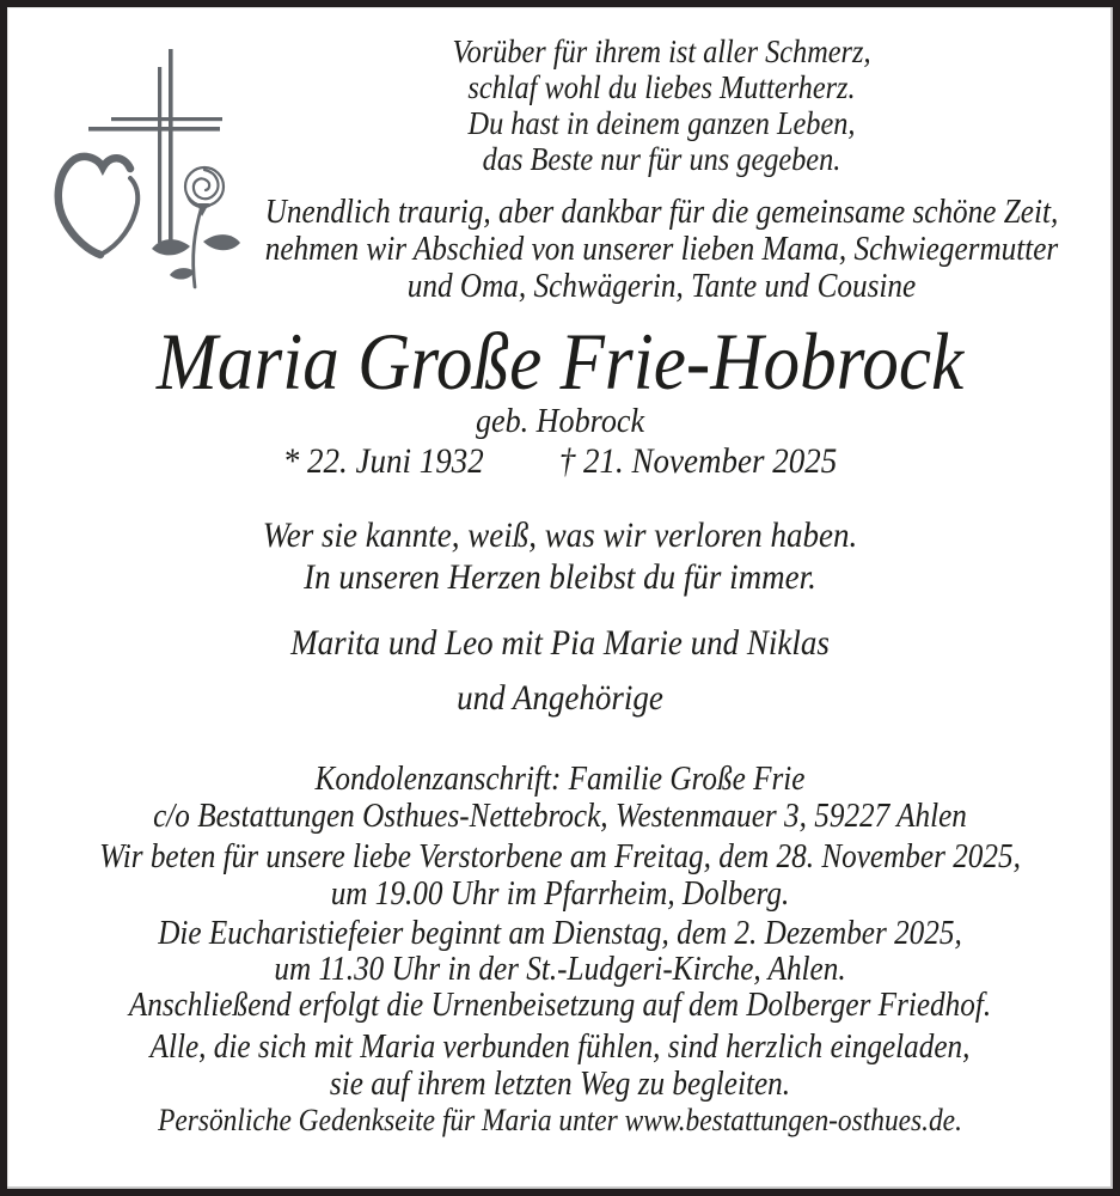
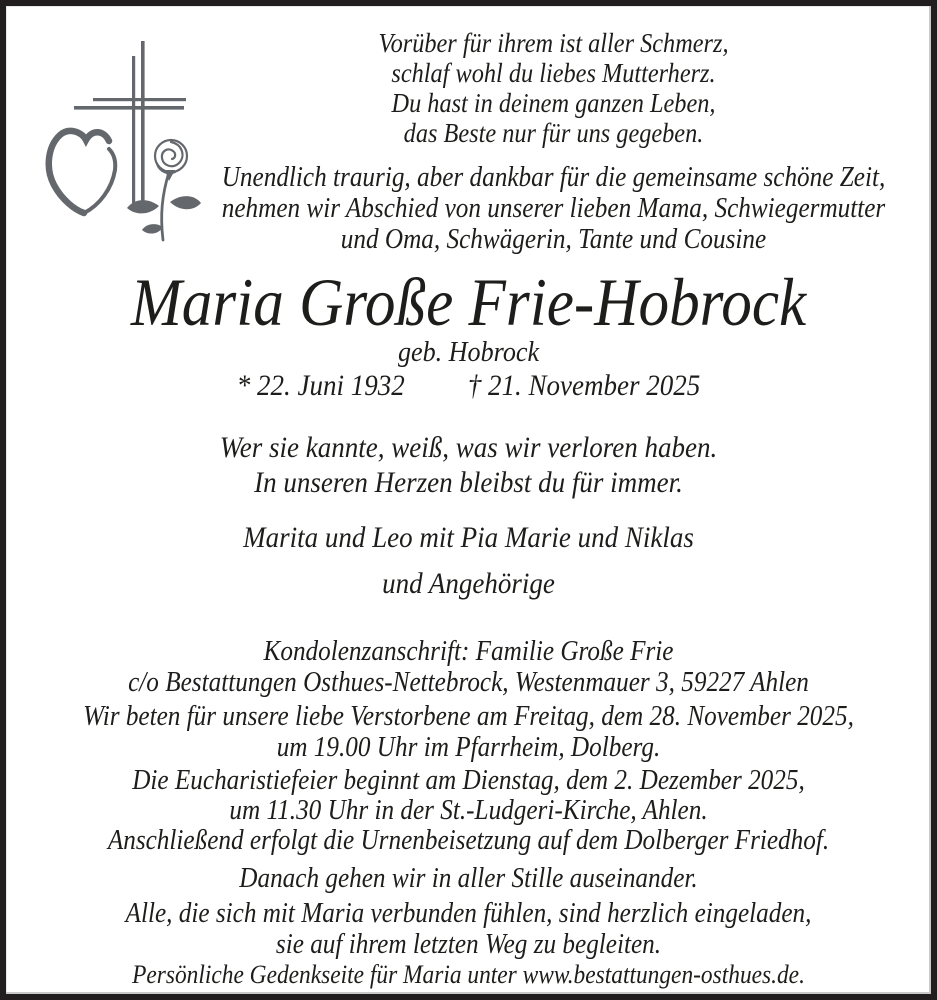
  Vorüber für ihrem ist aller Schmerz,
  schlaf wohl du liebes Mutterherz.
  Du hast in deinem ganzen Leben,
  das Beste nur für uns gegeben.
  Unendlich traurig, aber dankbar für die gemeinsame schöne Zeit,
  nehmen wir Abschied von unserer lieben Mama, Schwiegermutter
  und Oma, Schwägerin, Tante und Cousine
  Maria Große Frie-Hobrock
  geb. Hobrock
  * 22. Juni 1932 † 21. November 2025
  Wer sie kannte, weiß, was wir verloren haben.
  In unseren Herzen bleibst du für immer.
  Marita und Leo mit Pia Marie und Niklas
  und Angehörige
  Kondolenzanschrift: Familie Große Frie
  c/o Bestattungen Osthues-Nettebrock, Westenmauer 3, 59227 Ahlen
  Wir beten für unsere liebe Verstorbene am Freitag, dem 28. November 2025,
  um 19.00 Uhr im Pfarrheim, Dolberg.
  Die Eucharistiefeier beginnt am Dienstag, dem 2. Dezember 2025,
  um 11.30 Uhr in der St.-Ludgeri-Kirche, Ahlen.
  Anschließend erfolgt die Urnenbeisetzung auf dem Dolberger Friedhof.
+ Danach gehen wir in aller Stille auseinander.
  Alle, die sich mit Maria verbunden fühlen, sind herzlich eingeladen,
  sie auf ihrem letzten Weg zu begleiten.
  Persönliche Gedenkseite für Maria unter www.bestattungen-osthues.de.
